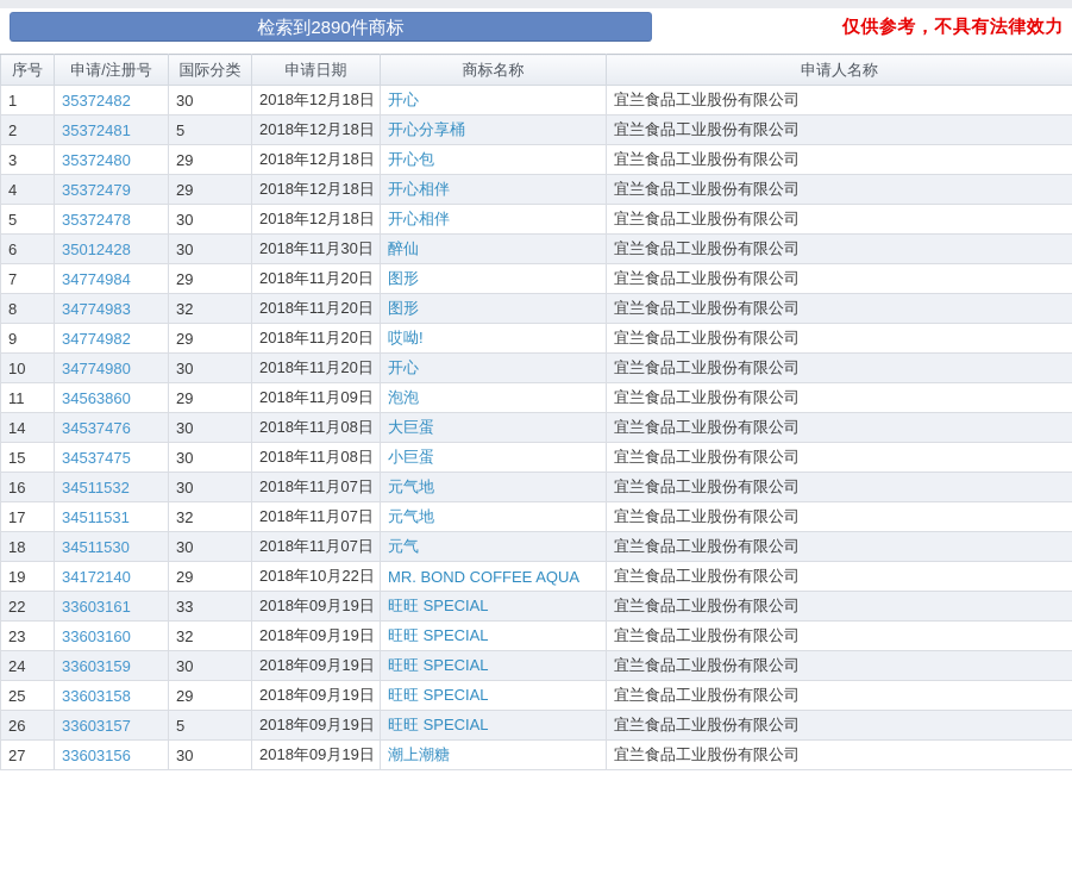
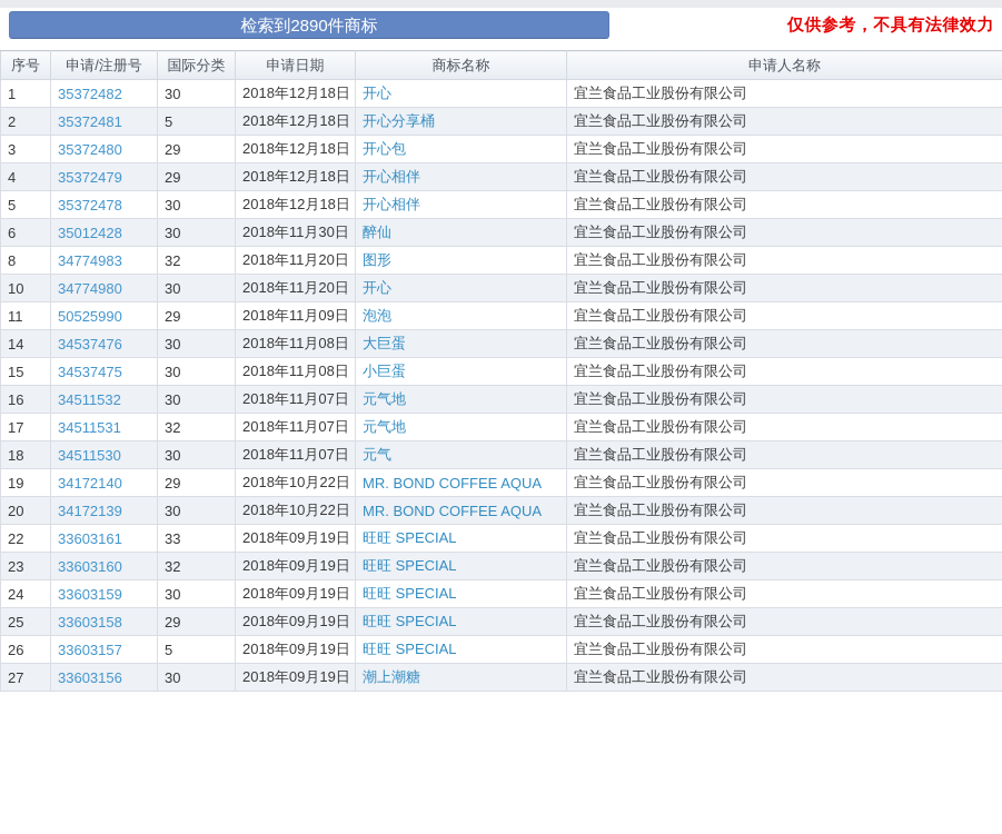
  检索到2890件商标
  仅供参考，不具有法律效力
  序号	申请/注册号	国际分类	申请日期	商标名称	申请人名称
  1	35372482	30	2018年12月18日	开心	宜兰食品工业股份有限公司
  2	35372481	5	2018年12月18日	开心分享桶	宜兰食品工业股份有限公司
  3	35372480	29	2018年12月18日	开心包	宜兰食品工业股份有限公司
  4	35372479	29	2018年12月18日	开心相伴	宜兰食品工业股份有限公司
  5	35372478	30	2018年12月18日	开心相伴	宜兰食品工业股份有限公司
  6	35012428	30	2018年11月30日	醉仙	宜兰食品工业股份有限公司
- 7	34774984	29	2018年11月20日	图形	宜兰食品工业股份有限公司
  8	34774983	32	2018年11月20日	图形	宜兰食品工业股份有限公司
- 9	34774982	29	2018年11月20日	哎呦!	宜兰食品工业股份有限公司
  10	34774980	30	2018年11月20日	开心	宜兰食品工业股份有限公司
- 11	34563860	29	2018年11月09日	泡泡	宜兰食品工业股份有限公司
+ 11	50525990	29	2018年11月09日	泡泡	宜兰食品工业股份有限公司
  14	34537476	30	2018年11月08日	大巨蛋	宜兰食品工业股份有限公司
  15	34537475	30	2018年11月08日	小巨蛋	宜兰食品工业股份有限公司
  16	34511532	30	2018年11月07日	元气地	宜兰食品工业股份有限公司
  17	34511531	32	2018年11月07日	元气地	宜兰食品工业股份有限公司
  18	34511530	30	2018年11月07日	元气	宜兰食品工业股份有限公司
  19	34172140	29	2018年10月22日	MR. BOND COFFEE AQUA	宜兰食品工业股份有限公司
+ 20	34172139	30	2018年10月22日	MR. BOND COFFEE AQUA	宜兰食品工业股份有限公司
  22	33603161	33	2018年09月19日	旺旺 SPECIAL	宜兰食品工业股份有限公司
  23	33603160	32	2018年09月19日	旺旺 SPECIAL	宜兰食品工业股份有限公司
  24	33603159	30	2018年09月19日	旺旺 SPECIAL	宜兰食品工业股份有限公司
  25	33603158	29	2018年09月19日	旺旺 SPECIAL	宜兰食品工业股份有限公司
  26	33603157	5	2018年09月19日	旺旺 SPECIAL	宜兰食品工业股份有限公司
  27	33603156	30	2018年09月19日	潮上潮糖	宜兰食品工业股份有限公司
